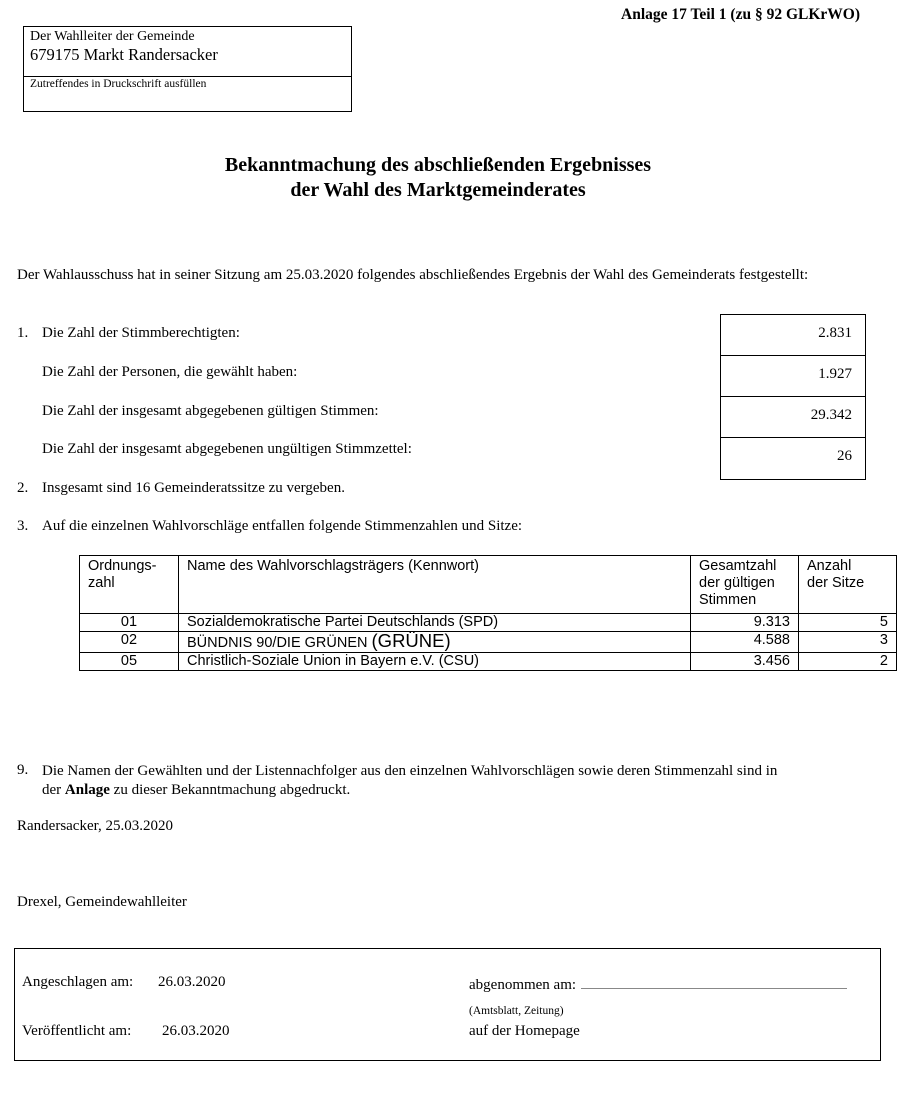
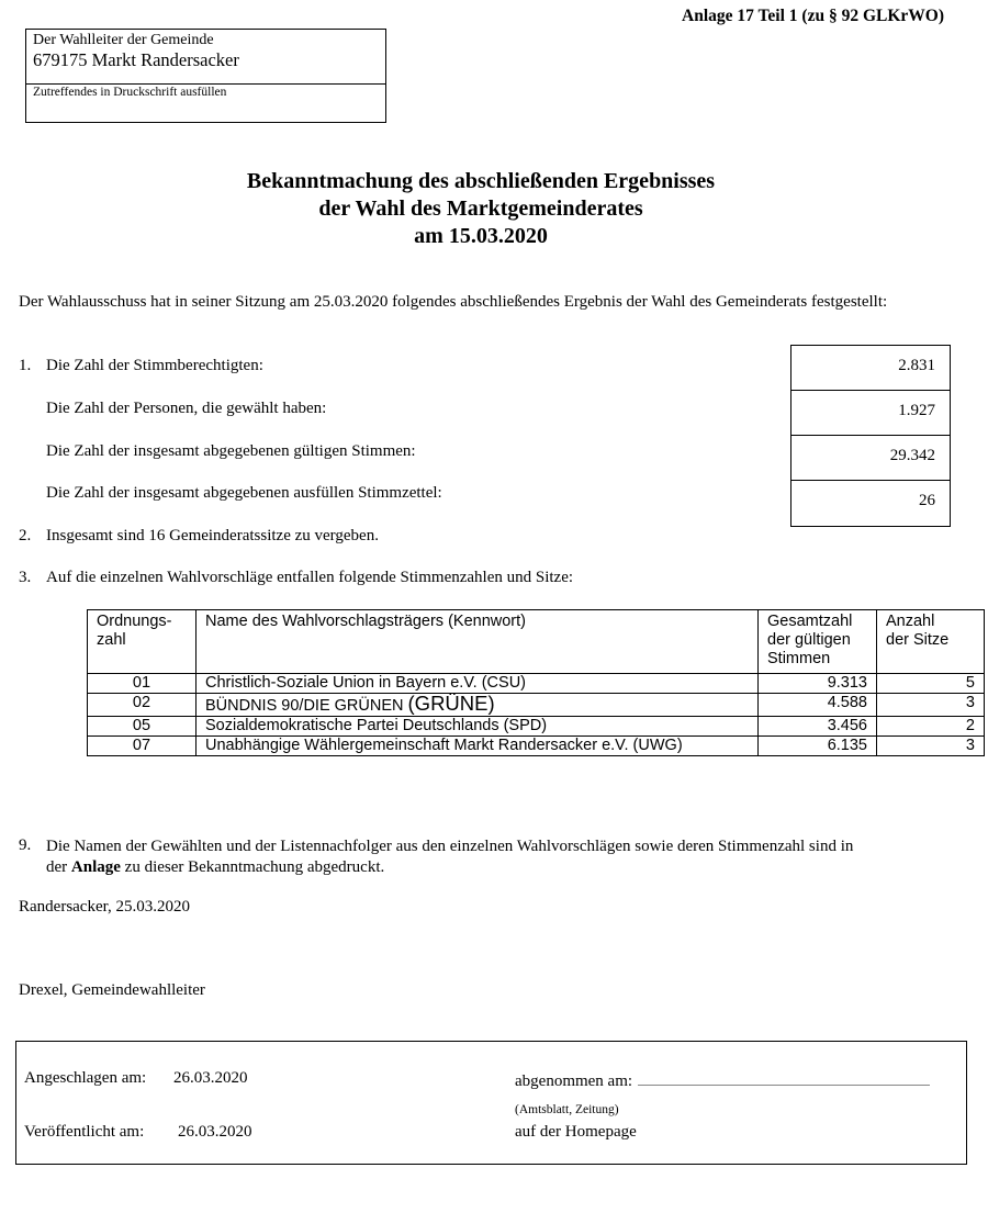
  Der Wahlleiter der Gemeinde
  679175 Markt Randersacker
  Zutreffendes in Druckschrift ausfüllen
  Anlage 17 Teil 1 (zu § 92 GLKrWO)
  Bekanntmachung des abschließenden Ergebnisses
  der Wahl des Marktgemeinderates
+ am 15.03.2020
  Der Wahlausschuss hat in seiner Sitzung am 25.03.2020 folgendes abschließendes Ergebnis der Wahl des Gemeinderats festgestellt:
  1.
  Die Zahl der Stimmberechtigten:
  Die Zahl der Personen, die gewählt haben:
  Die Zahl der insgesamt abgegebenen gültigen Stimmen:
- Die Zahl der insgesamt abgegebenen ungültigen Stimmzettel:
+ Die Zahl der insgesamt abgegebenen ausfüllen Stimmzettel:
  2.831
  1.927
  29.342
  26
  2.
  Insgesamt sind 16 Gemeinderatssitze zu vergeben.
  3.
  Auf die einzelnen Wahlvorschläge entfallen folgende Stimmenzahlen und Sitze:
  Ordnungs- zahl	Name des Wahlvorschlagsträgers (Kennwort)	Gesamtzahl der gültigen Stimmen	Anzahl der Sitze
- 01	Sozialdemokratische Partei Deutschlands (SPD)	9.313	5
+ 01	Christlich-Soziale Union in Bayern e.V. (CSU)	9.313	5
  02	BÜNDNIS 90/DIE GRÜNEN (GRÜNE)	4.588	3
- 05	Christlich-Soziale Union in Bayern e.V. (CSU)	3.456	2
+ 05	Sozialdemokratische Partei Deutschlands (SPD)	3.456	2
+ 07	Unabhängige Wählergemeinschaft Markt Randersacker e.V. (UWG)	6.135	3
  9.
  Die Namen der Gewählten und der Listennachfolger aus den einzelnen Wahlvorschlägen sowie deren Stimmenzahl sind in
  der Anlage zu dieser Bekanntmachung abgedruckt.
  Randersacker, 25.03.2020
  Drexel, Gemeindewahlleiter
  Angeschlagen am:
  26.03.2020
  abgenommen am:
  (Amtsblatt, Zeitung)
  Veröffentlicht am:
  26.03.2020
  auf der Homepage
